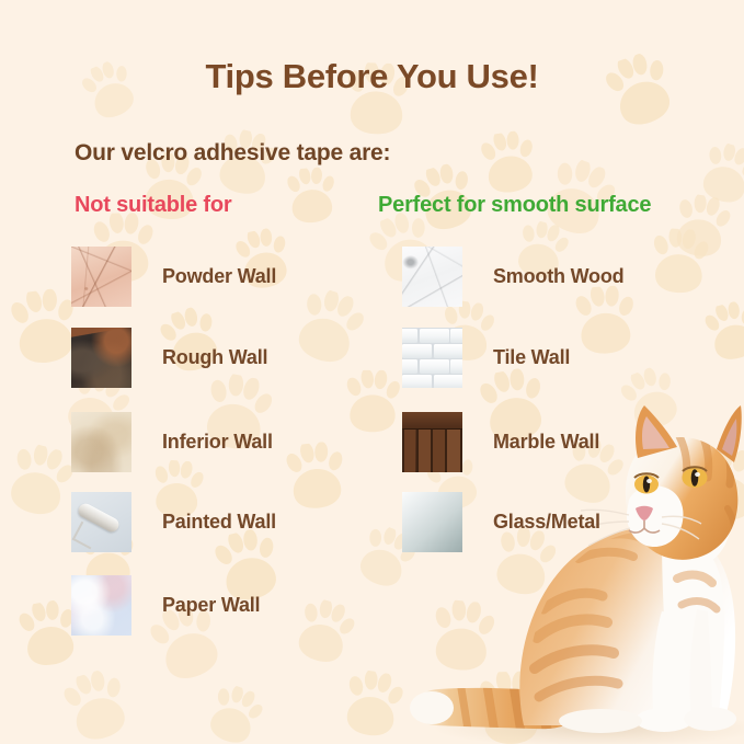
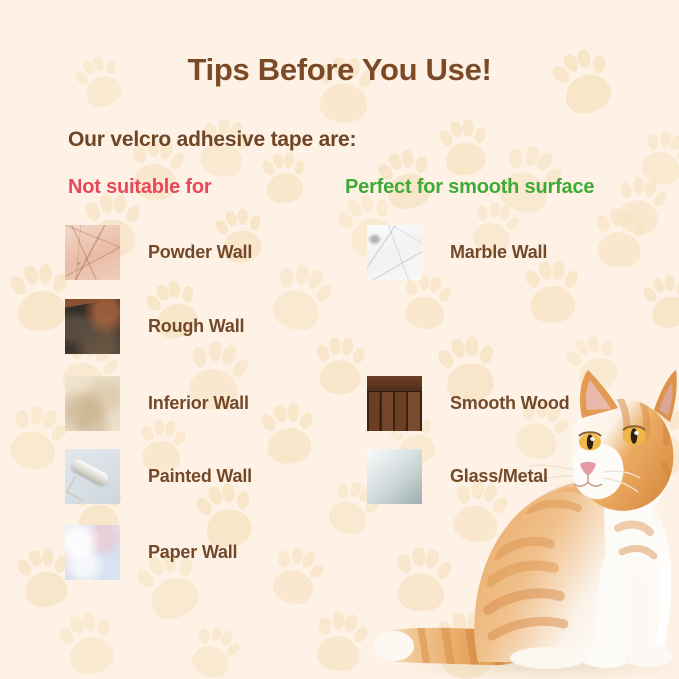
  Tips Before You Use!
  Our velcro adhesive tape are:
  Not suitable for
  Perfect for smooth surface
  Powder Wall
  Rough Wall
  Inferior Wall
  Painted Wall
  Paper Wall
- Smooth Wood
+ Marble Wall
- Tile Wall
- Marble Wall
+ Smooth Wood
  Glass/Metal
